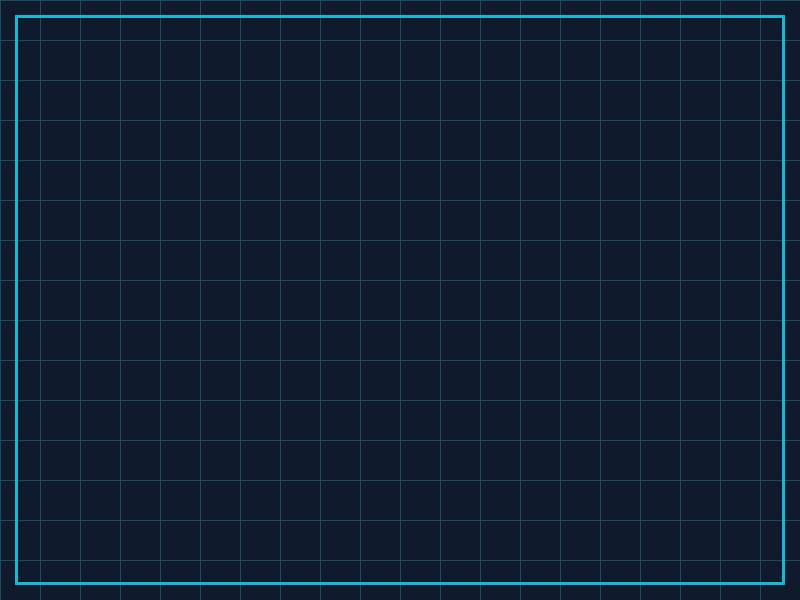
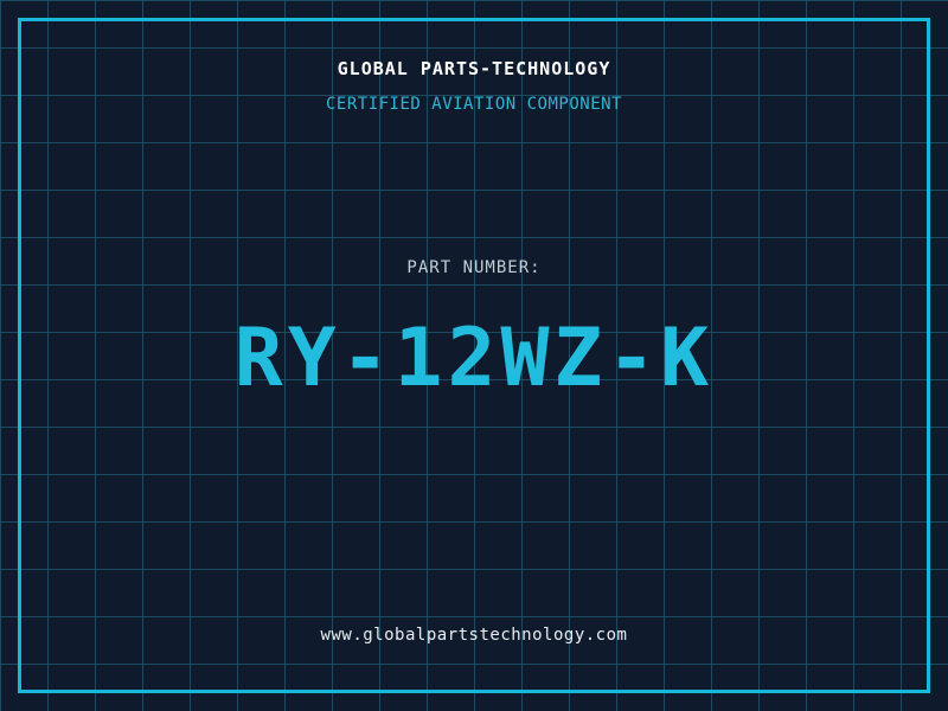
+ GLOBAL PARTS-TECHNOLOGY
+ CERTIFIED AVIATION COMPONENT
+ PART NUMBER:
+ RY-12WZ-K
+ www.globalpartstechnology.com
